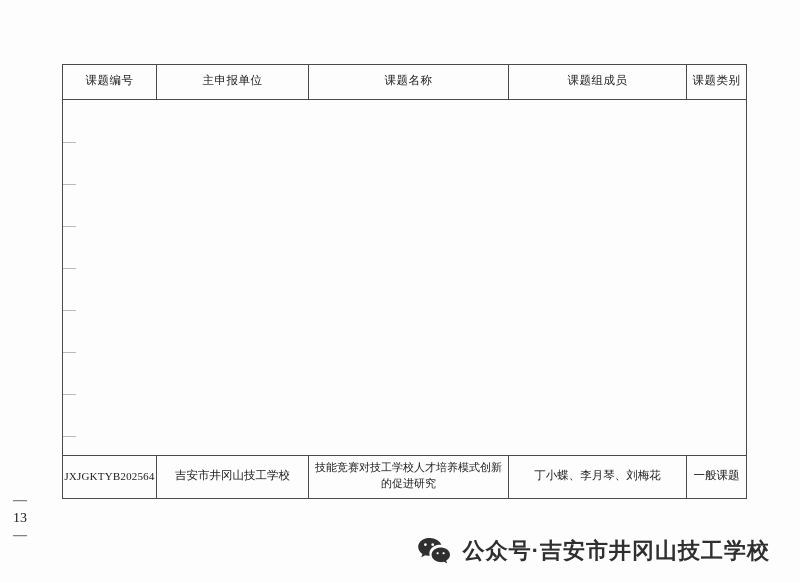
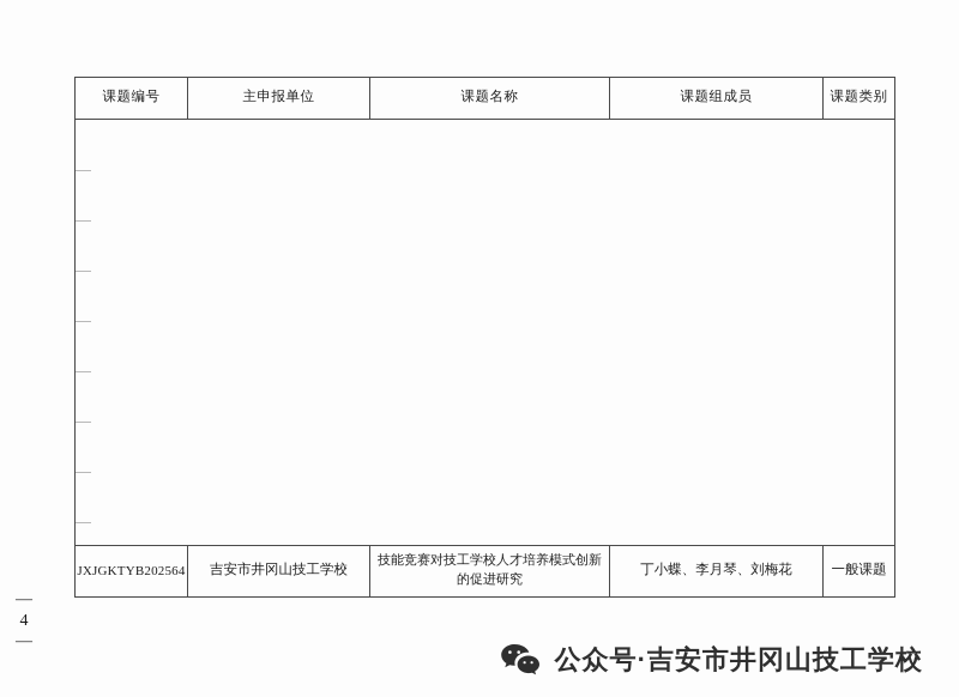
  课题编号	主申报单位	课题名称	课题组成员	课题类别
  JXJGKTYB202564	吉安市井冈山技工学校	技能竞赛对技工学校人才培养模式创新的促进研究	丁小蝶、李月琴、刘梅花	一般课题
  —
- 13
+ 4
  —
  公众号·吉安市井冈山技工学校
